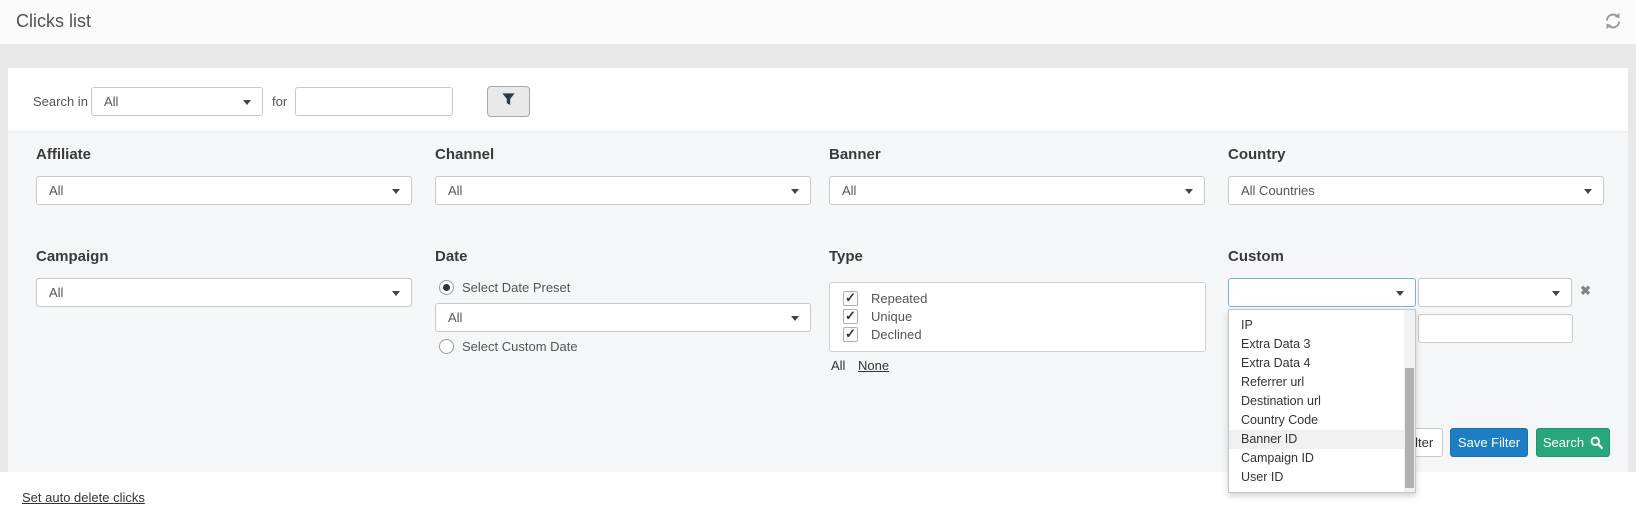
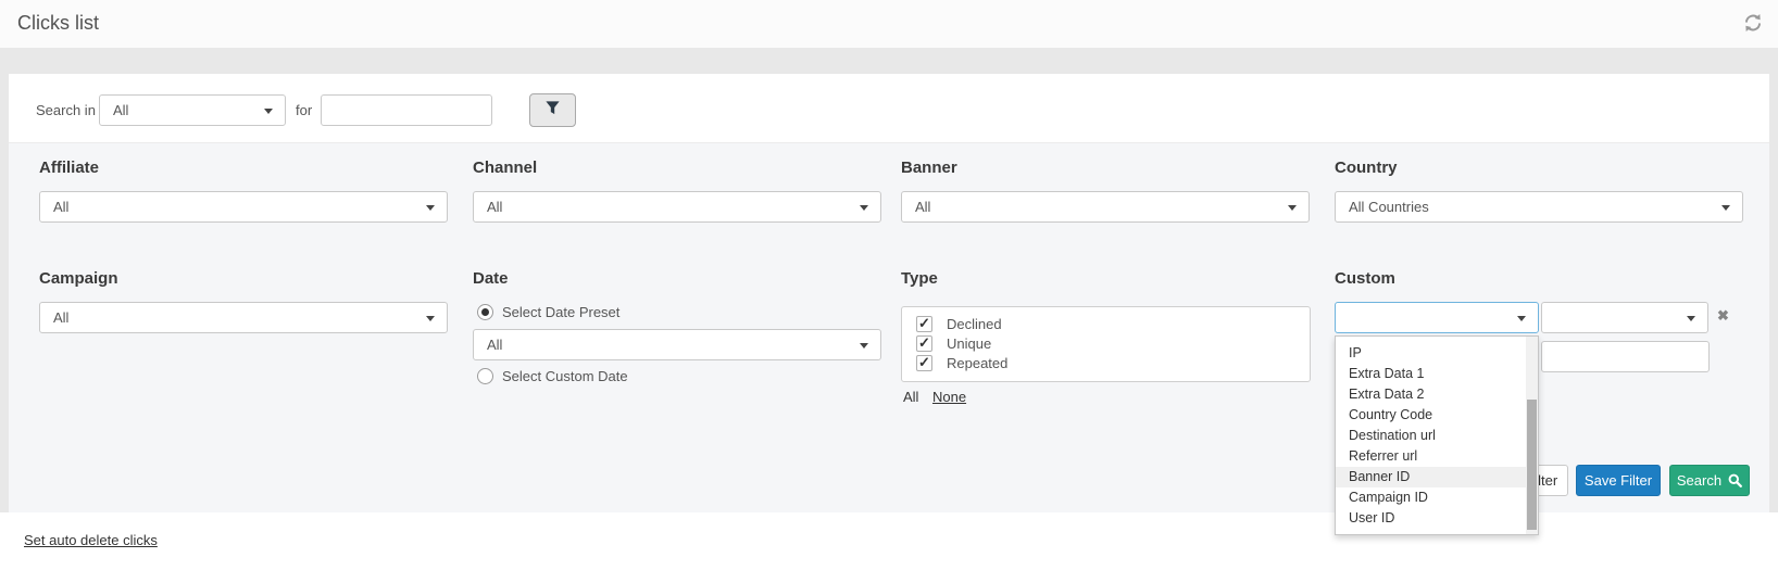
  Clicks list
  Search in
  All
  for
  Affiliate
  Channel
  Banner
  Country
  All
  All
  All
  All Countries
  Campaign
  Date
  Type
  Custom
  All
  Select Date Preset
  All
  Select Custom Date
- Repeated
+ Declined
  Unique
- Declined
+ Repeated
  All
  None
  ✖
  IP
- Extra Data 3
+ Extra Data 1
- Extra Data 4
+ Extra Data 2
- Referrer url
+ Country Code
  Destination url
- Country Code
+ Referrer url
  Banner ID
  Campaign ID
  User ID
  Save Filter
  Search
  Set auto delete clicks
